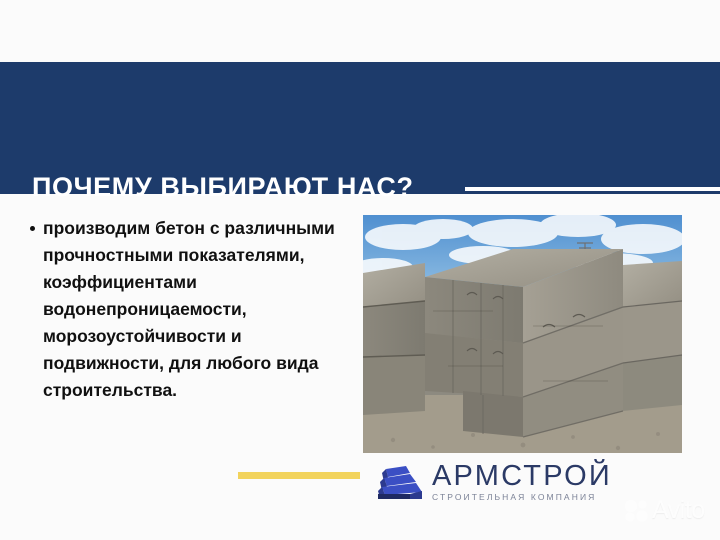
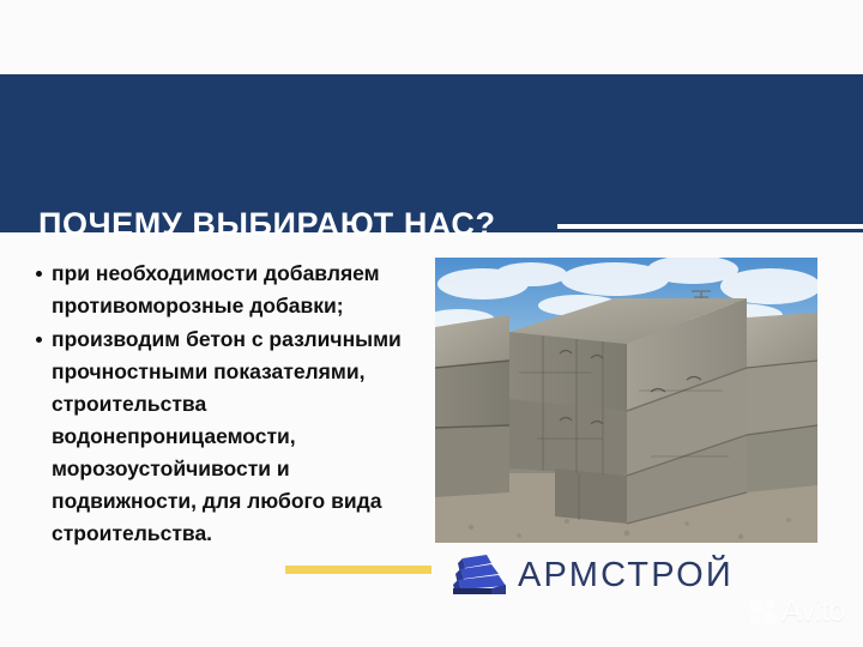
  ПОЧЕМУ ВЫБИРАЮТ НАС?
+ при необходимости добавляем противоморозные добавки;
- производим бетон с различными прочностными показателями, коэффициентами водонепроницаемости, морозоустойчивости и подвижности, для любого вида строительства.
+ производим бетон с различными прочностными показателями, строительства водонепроницаемости, морозоустойчивости и подвижности, для любого вида строительства.
  АРМСТРОЙ
- СТРОИТЕЛЬНАЯ КОМПАНИЯ
